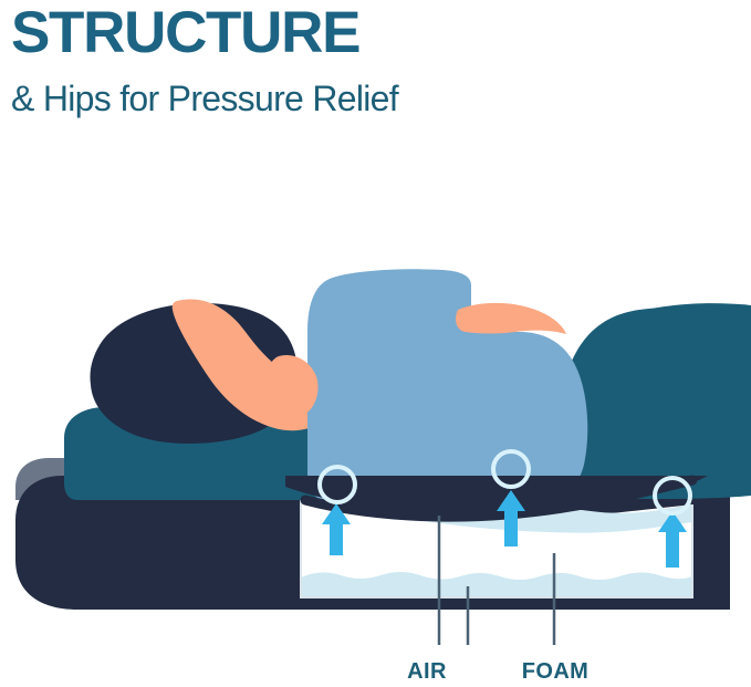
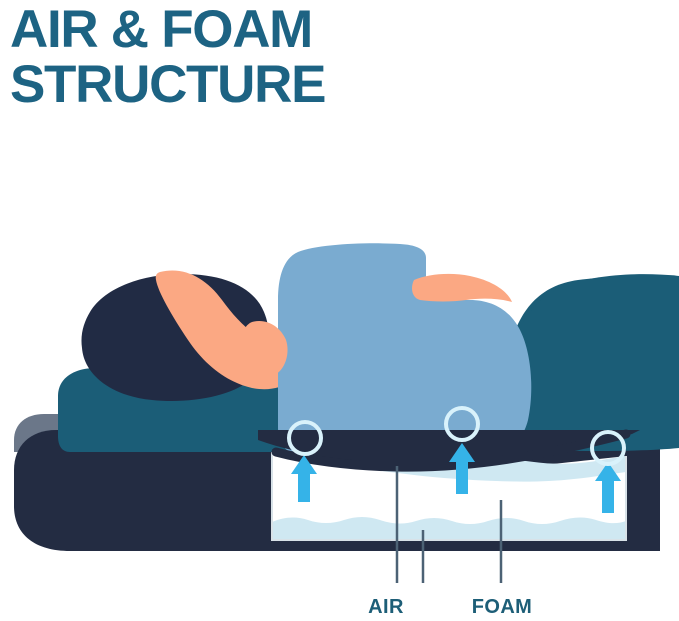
+ AIR & FOAM
  STRUCTURE
- & Hips for Pressure Relief
  AIR
  FOAM
